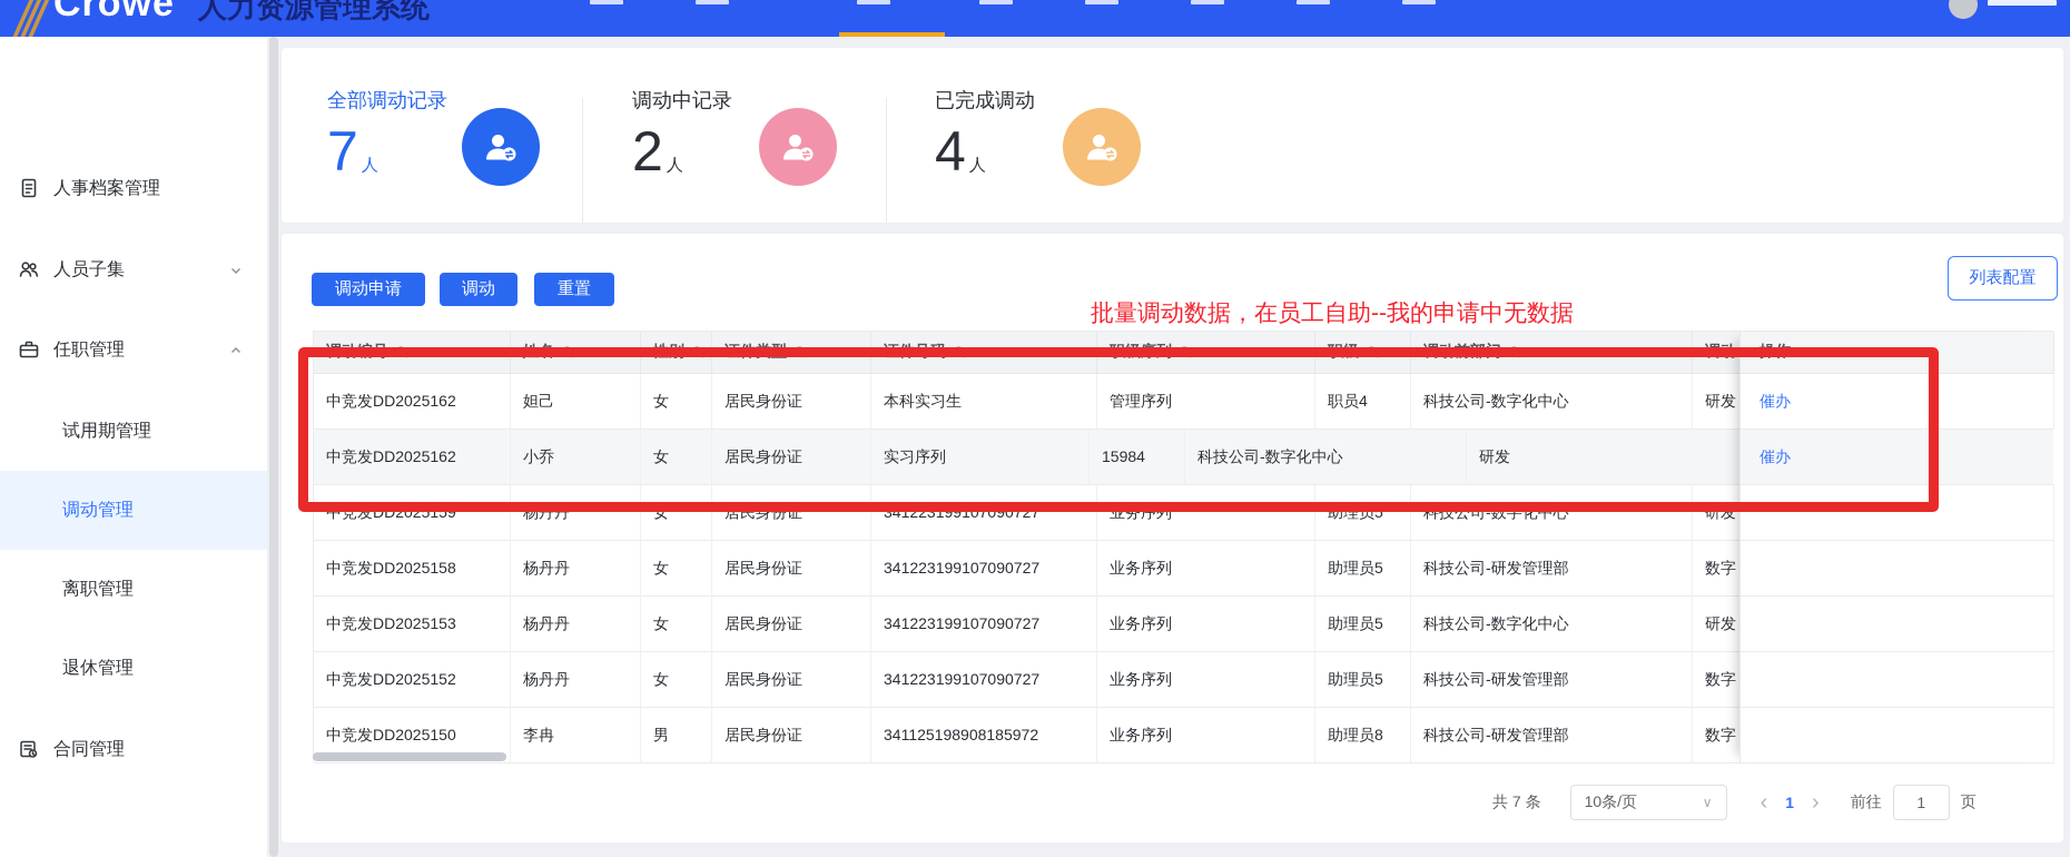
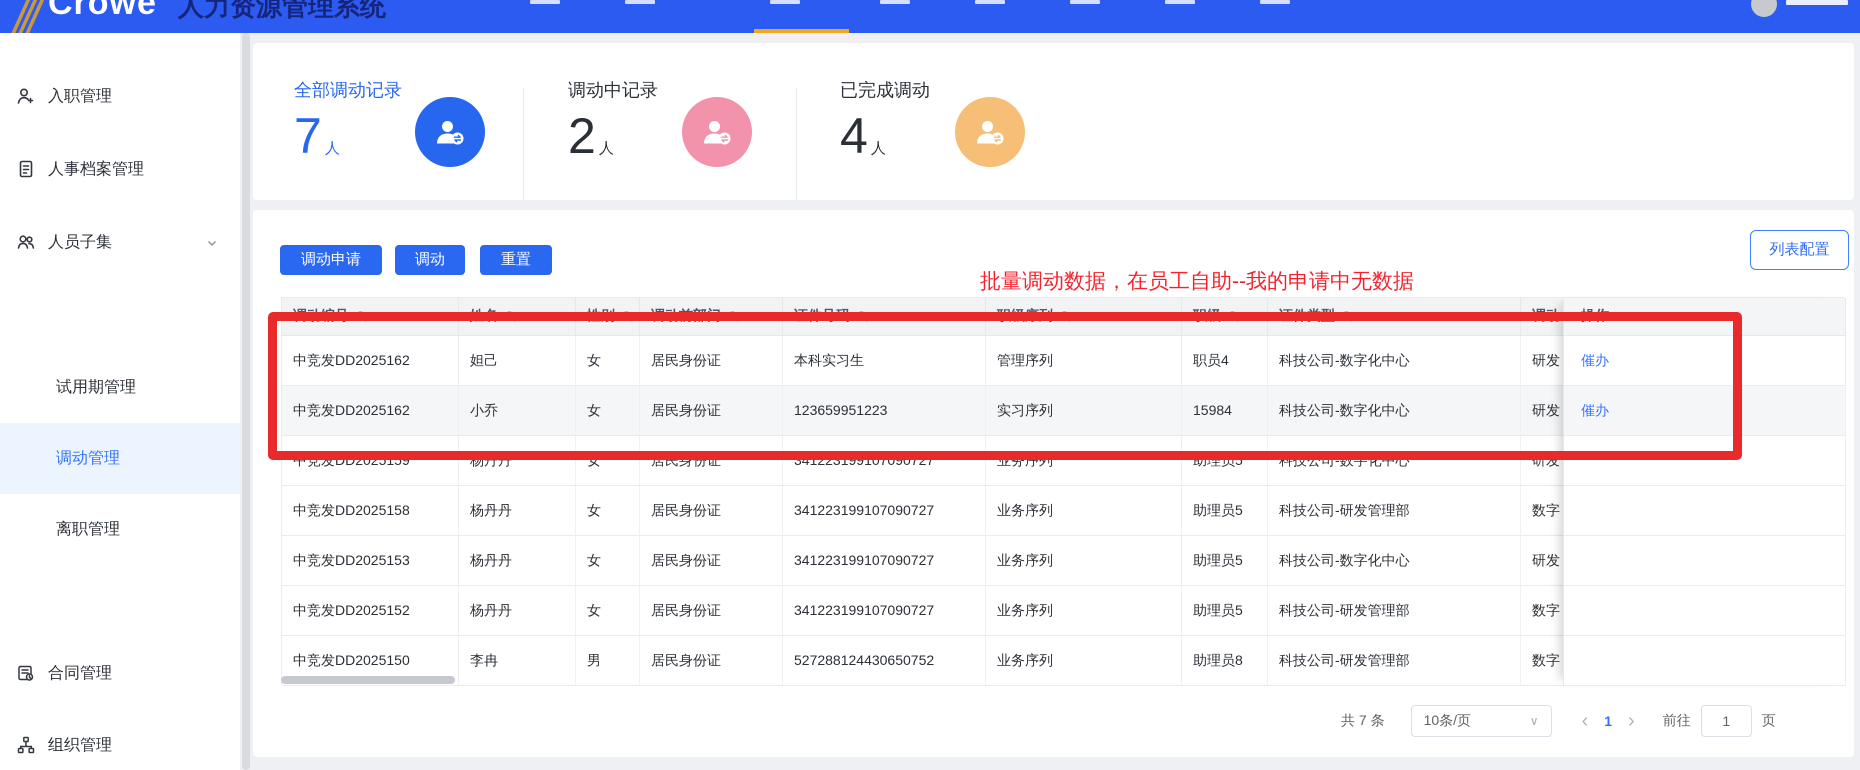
  Crowe
  人力资源管理系统
+ 入职管理
  人事档案管理
  人员子集
- 任职管理
  试用期管理
  调动管理
  离职管理
- 退休管理
  合同管理
+ 组织管理
  全部调动记录
  7
  人
  调动中记录
  2
  人
  已完成调动
  4
  人
  调动申请
  调动
  重置
  列表配置
  批量调动数据，在员工自助--我的申请中无数据
  调动编号
  姓名
  性别
- 证件类型
+ 调动前部门
  证件号码
  职级序列
  职级
- 调动前部门
+ 证件类型
  调动
  中竞发DD2025162
  妲己
  女
  居民身份证
  本科实习生
  管理序列
  职员4
  科技公司-数字化中心
  研发
  中竞发DD2025162
  小乔
  女
  居民身份证
+ 123659951223
  实习序列
  15984
  科技公司-数字化中心
  研发
  中竞发DD2025159
  杨丹丹
  女
  居民身份证
  341223199107090727
  业务序列
  助理员5
  科技公司-数字化中心
  研发
  中竞发DD2025158
  杨丹丹
  女
  居民身份证
  341223199107090727
  业务序列
  助理员5
  科技公司-研发管理部
  数字
  中竞发DD2025153
  杨丹丹
  女
  居民身份证
  341223199107090727
  业务序列
  助理员5
  科技公司-数字化中心
  研发
  中竞发DD2025152
  杨丹丹
  女
  居民身份证
  341223199107090727
  业务序列
  助理员5
  科技公司-研发管理部
  数字
  中竞发DD2025150
  李冉
  男
  居民身份证
- 341125198908185972
+ 527288124430650752
  业务序列
  助理员8
  科技公司-研发管理部
  数字
  操作
  催办
  催办
  共 7 条
  10条/页
  ∨
  ‹
  1
  ›
  前往
  1
  页
